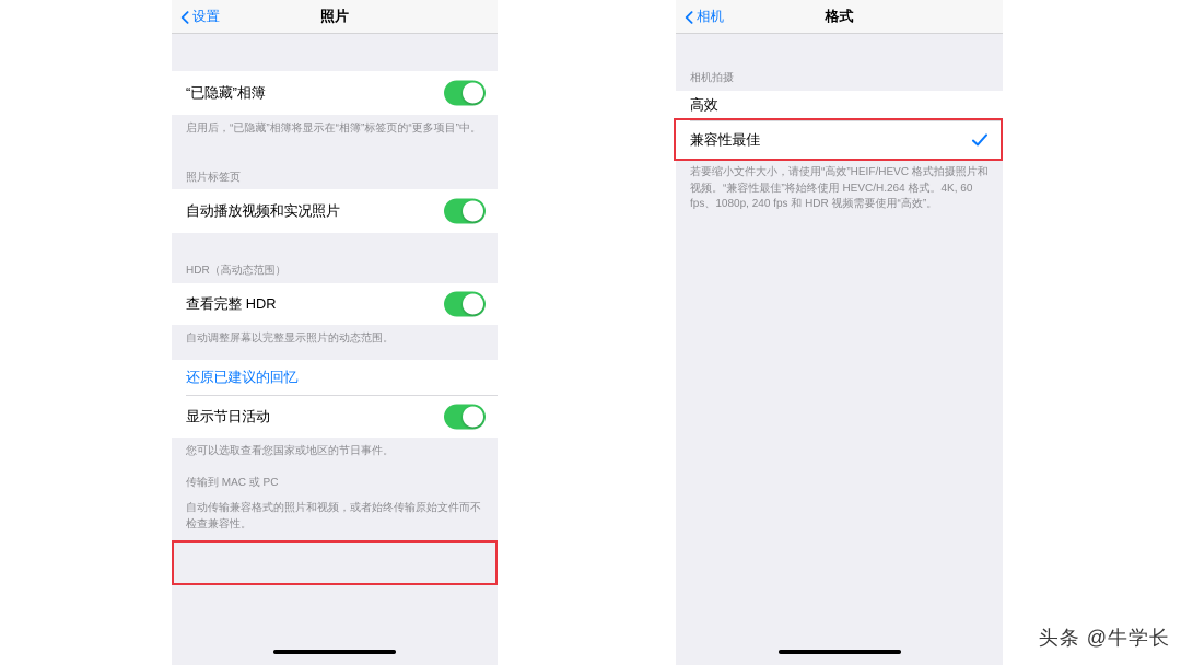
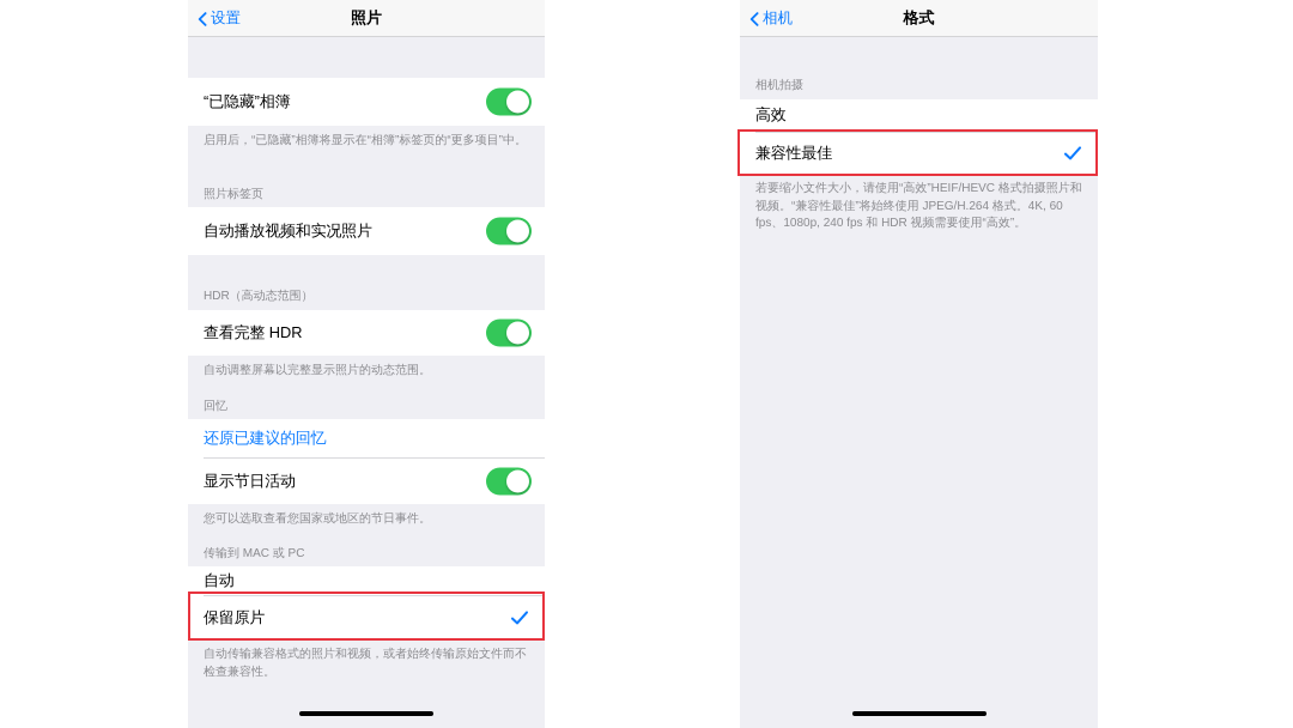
  设置
  照片
  “已隐藏”相簿
  启用后，“已隐藏”相簿将显示在“相簿”标签页的“更多项目”中。
  照片标签页
  自动播放视频和实况照片
  HDR（高动态范围）
  查看完整 HDR
  自动调整屏幕以完整显示照片的动态范围。
+ 回忆
  还原已建议的回忆
  显示节日活动
  您可以选取查看您国家或地区的节日事件。
  传输到 MAC 或 PC
+ 自动
+ 保留原片
  自动传输兼容格式的照片和视频，或者始终传输原始文件而不检查兼容性。
  相机
  格式
  相机拍摄
  高效
  兼容性最佳
- 若要缩小文件大小，请使用“高效”HEIF/HEVC 格式拍摄照片和视频。“兼容性最佳”将始终使用 HEVC/H.264 格式。4K, 60 fps、1080p, 240 fps 和 HDR 视频需要使用“高效”。
+ 若要缩小文件大小，请使用“高效”HEIF/HEVC 格式拍摄照片和视频。“兼容性最佳”将始终使用 JPEG/H.264 格式。4K, 60 fps、1080p, 240 fps 和 HDR 视频需要使用“高效”。
- 头条 @牛学长
